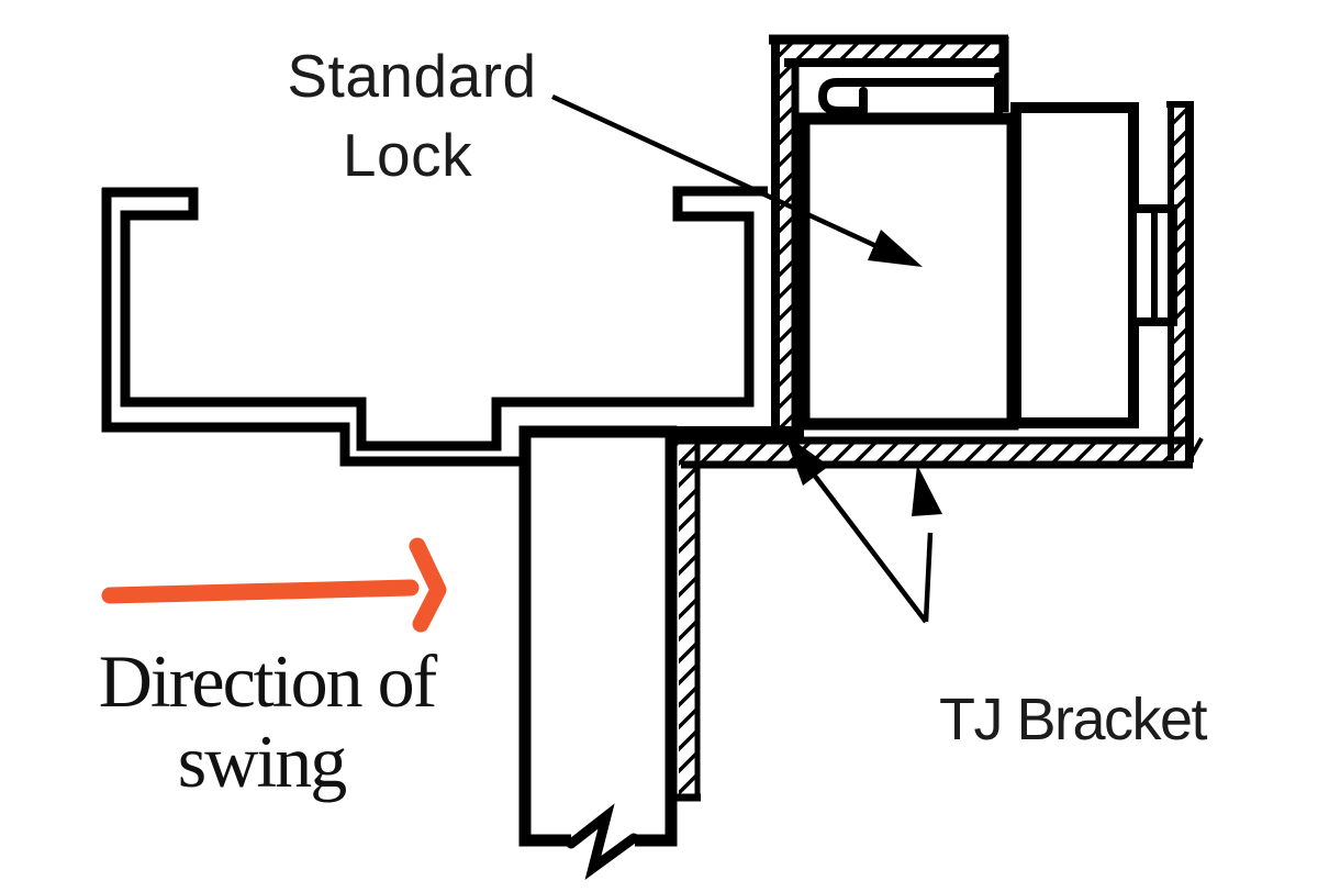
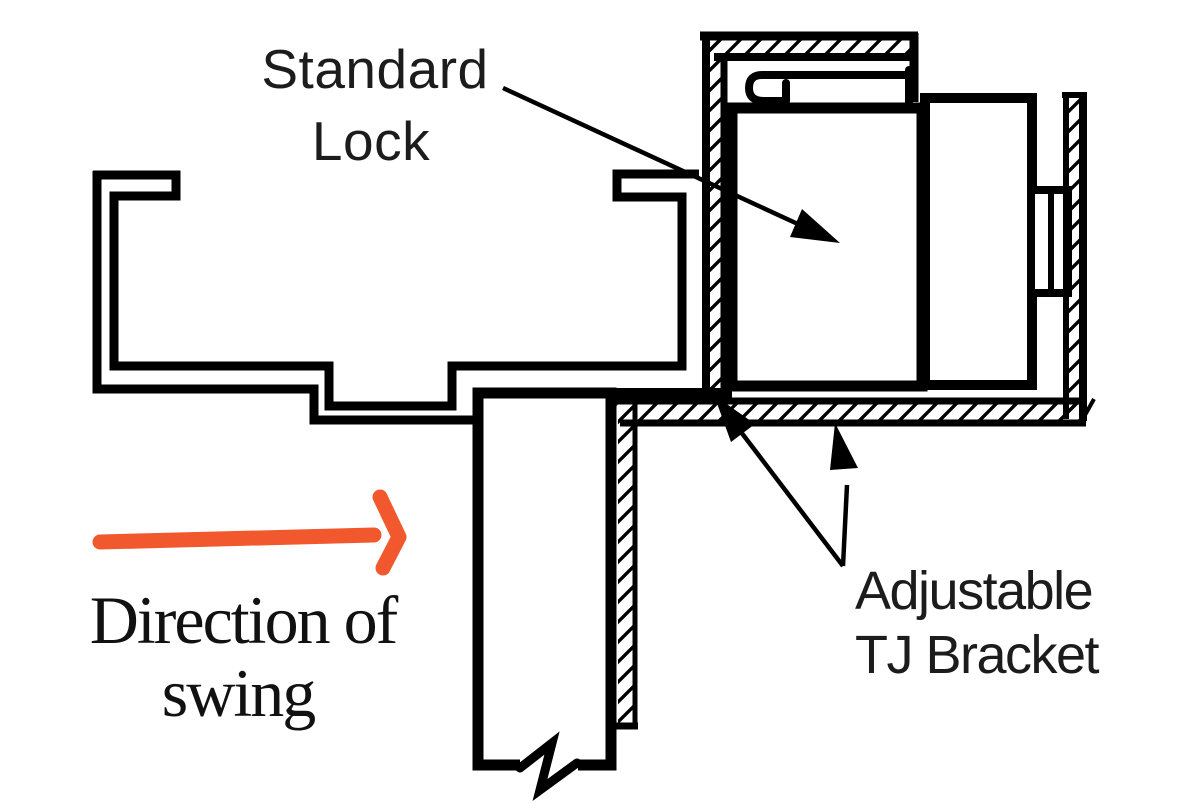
  Standard
  Lock
+ Adjustable
  TJ Bracket
  Direction of
  swing
